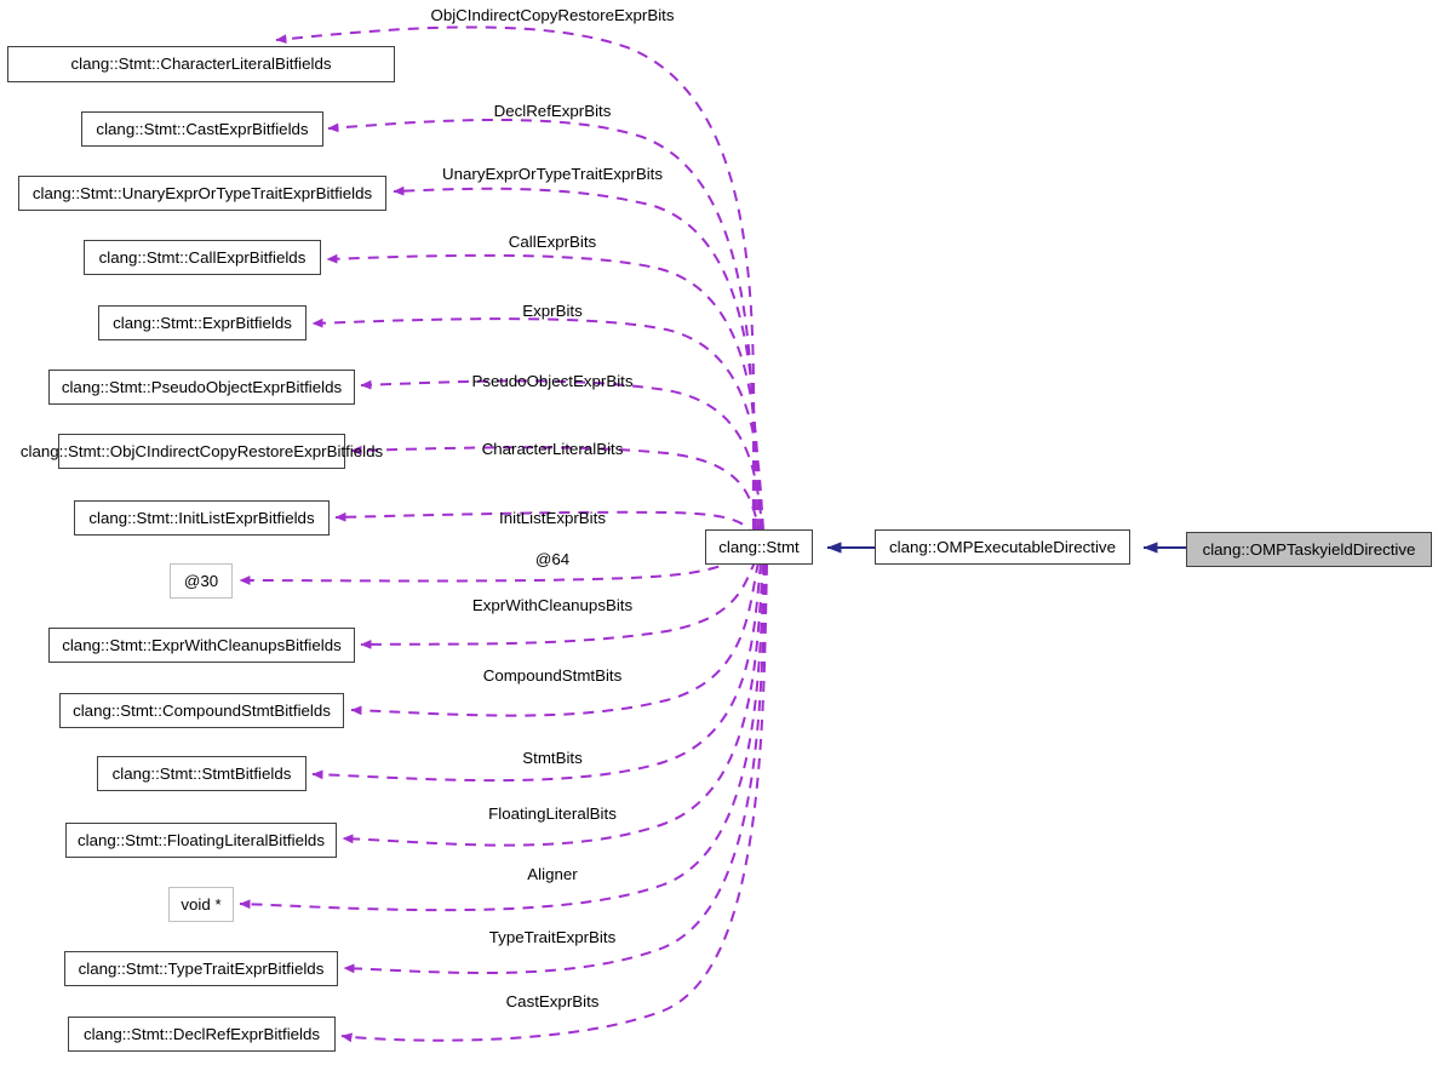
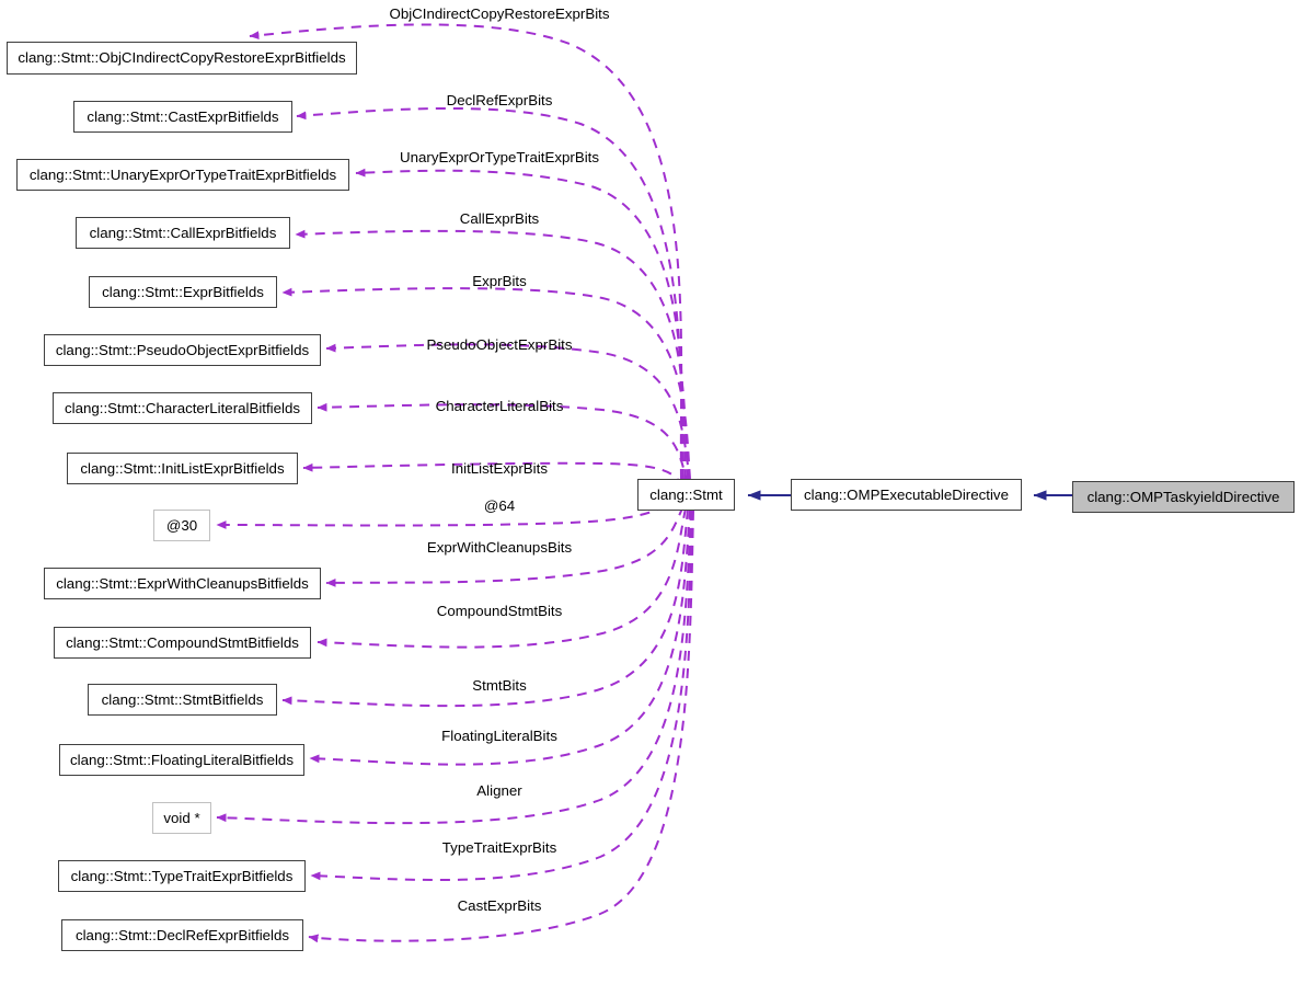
  ObjCIndirectCopyRestoreExprBits
  DeclRefExprBits
  UnaryExprOrTypeTraitExprBits
  CallExprBits
  ExprBits
  PseudoObjectExprBits
  CharacterLiteralBits
  InitListExprBits
  @64
  ExprWithCleanupsBits
  CompoundStmtBits
  StmtBits
  FloatingLiteralBits
  Aligner
  TypeTraitExprBits
  CastExprBits
  clang::Stmt
  clang::OMPExecutableDirective
  clang::OMPTaskyieldDirective
- clang::Stmt::CharacterLiteralBitfields
+ clang::Stmt::ObjCIndirectCopyRestoreExprBitfields
  clang::Stmt::CastExprBitfields
  clang::Stmt::UnaryExprOrTypeTraitExprBitfields
  clang::Stmt::CallExprBitfields
  clang::Stmt::ExprBitfields
  clang::Stmt::PseudoObjectExprBitfields
- clang::Stmt::ObjCIndirectCopyRestoreExprBitfields
+ clang::Stmt::CharacterLiteralBitfields
  clang::Stmt::InitListExprBitfields
  @30
  clang::Stmt::ExprWithCleanupsBitfields
  clang::Stmt::CompoundStmtBitfields
  clang::Stmt::StmtBitfields
  clang::Stmt::FloatingLiteralBitfields
  void *
  clang::Stmt::TypeTraitExprBitfields
  clang::Stmt::DeclRefExprBitfields
